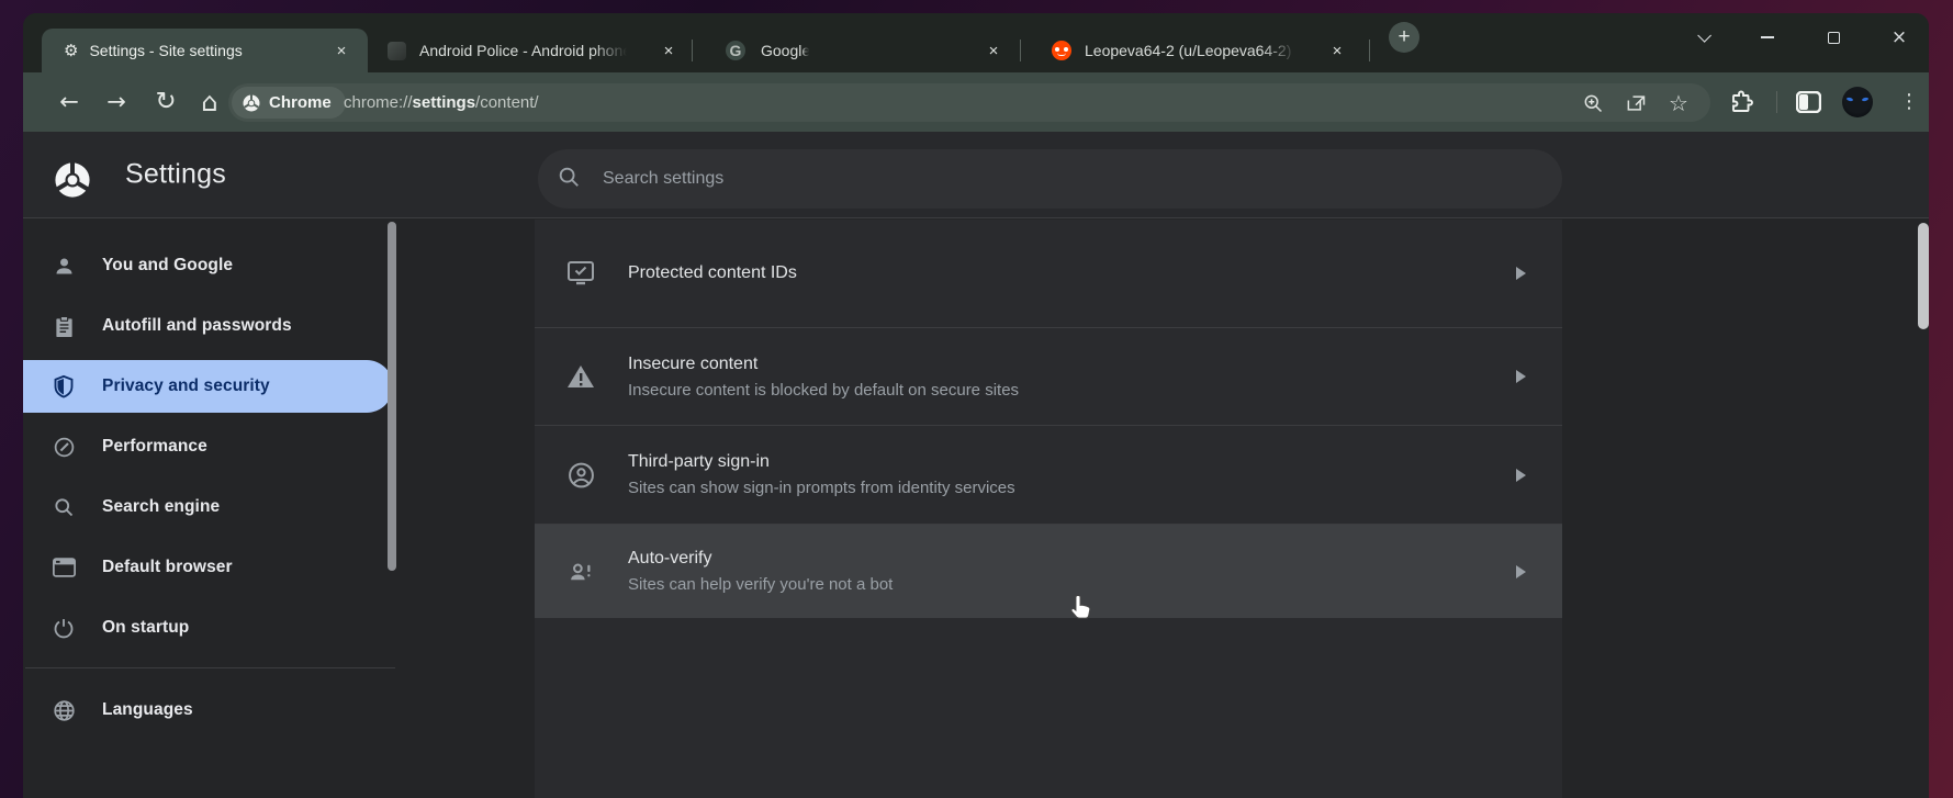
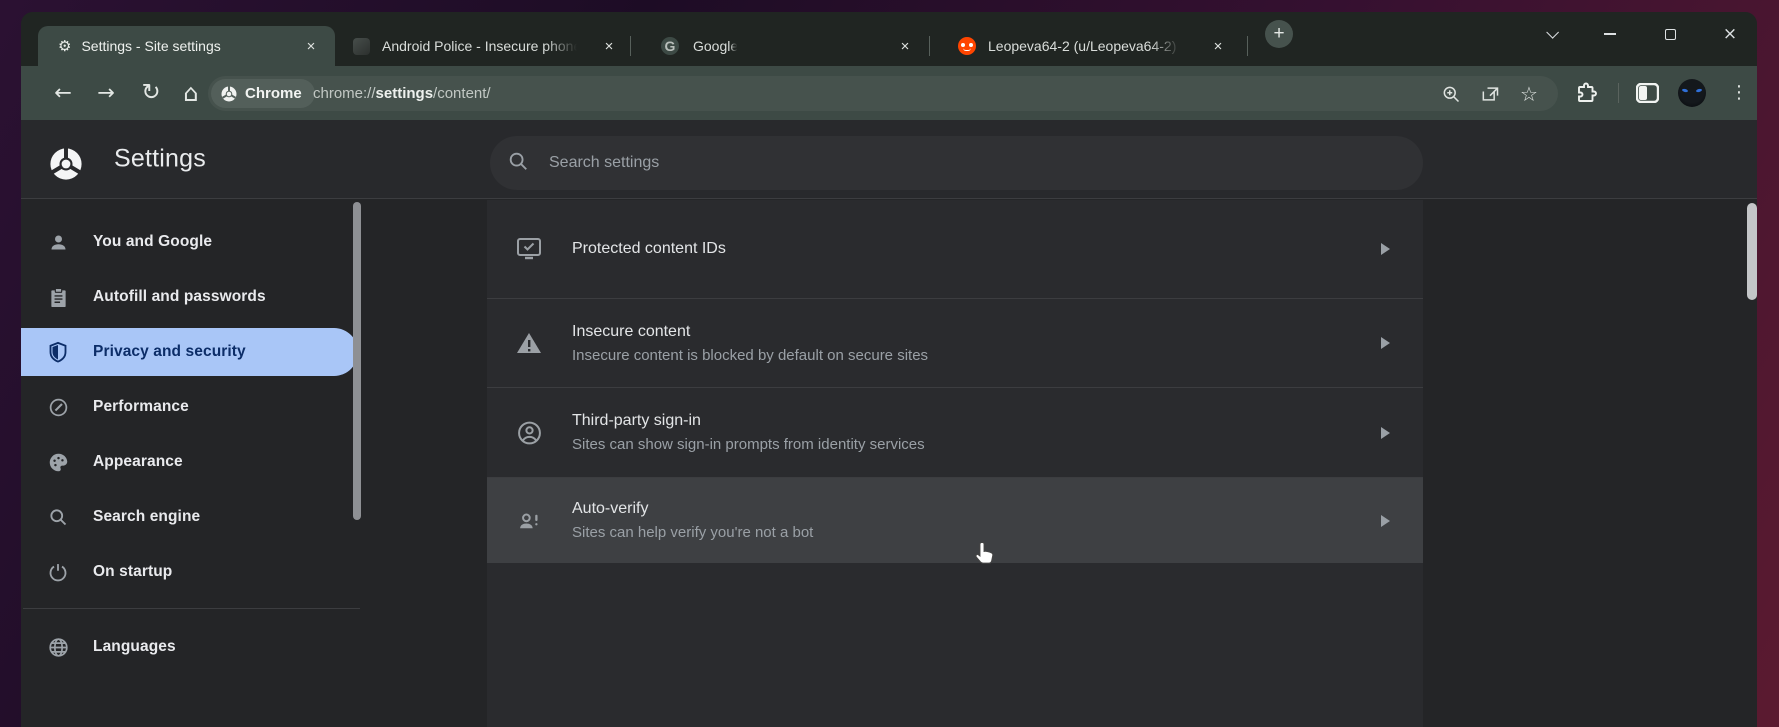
  ⚙
  Settings - Site settings
  ×
- Android Police - Android phone
+ Android Police - Insecure phone
  ×
  G
  Google
  ×
  Leopeva64-2 (u/Leopeva64-2) -
  ×
  +
  ×
  ←
  →
  ↻
  ⌂
  Chrome
  chrome://settings/content/
  ☆
  ⋮
  Settings
  Search settings
  You and Google
  Autofill and passwords
  Privacy and security
  Performance
+ Appearance
  Search engine
- Default browser
  On startup
  Languages
  Protected content IDs
  Insecure content
  Insecure content is blocked by default on secure sites
  Third-party sign-in
  Sites can show sign-in prompts from identity services
  Auto-verify
  Sites can help verify you're not a bot
